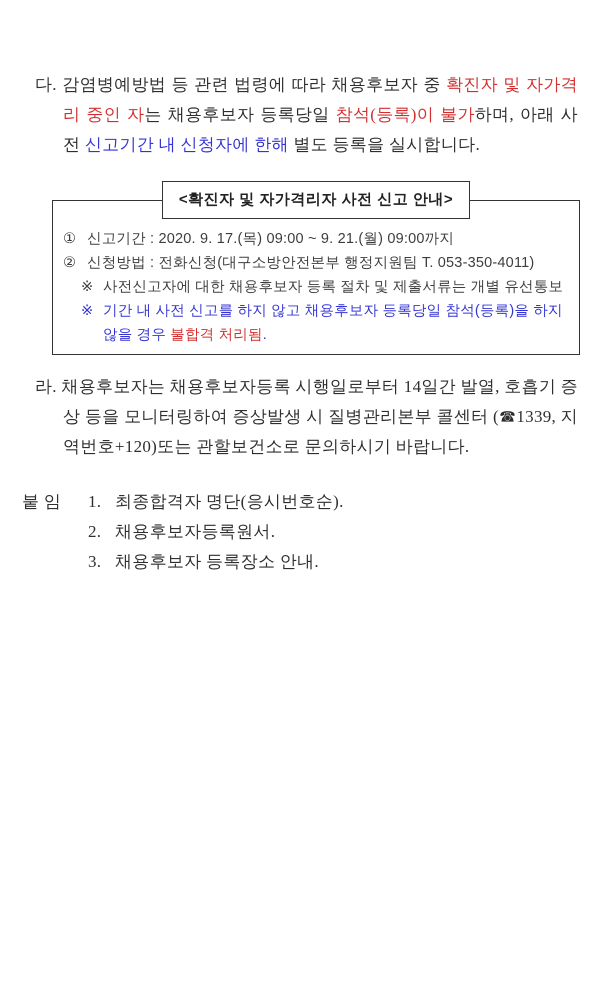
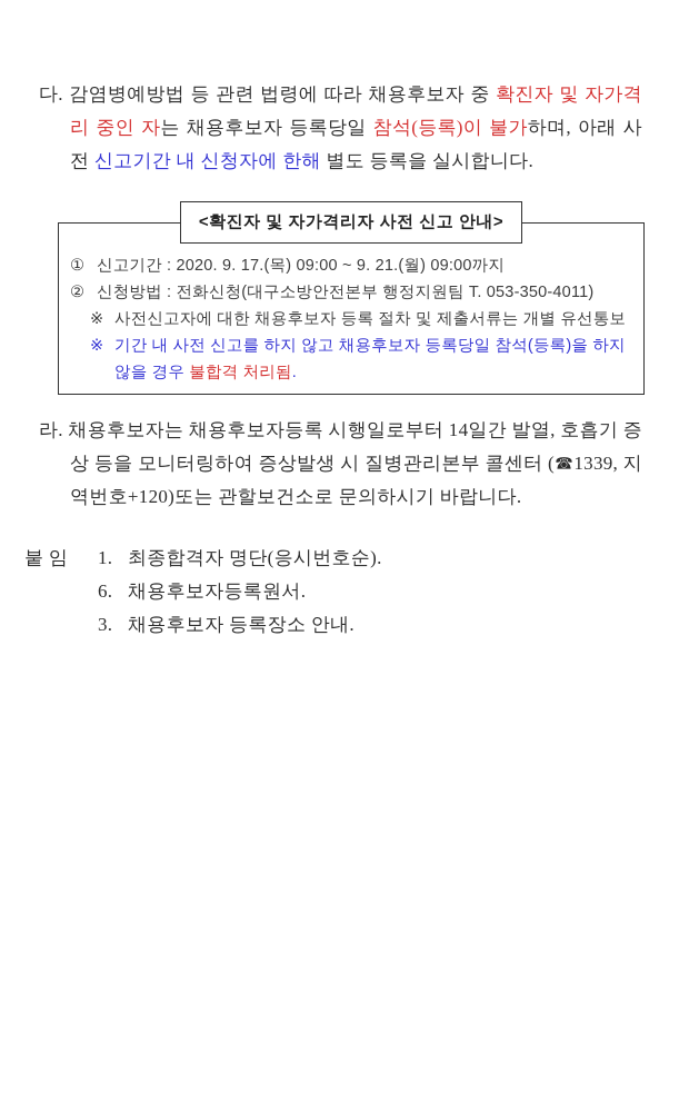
  다. 감염병예방법 등 관련 법령에 따라 채용후보자 중 확진자 및 자가격리 중인 자는 채용후보자 등록당일 참석(등록)이 불가하며, 아래 사전 신고기간 내 신청자에 한해 별도 등록을 실시합니다.
  <확진자 및 자가격리자 사전 신고 안내>
  ①
  신고기간 : 2020. 9. 17.(목) 09:00 ~ 9. 21.(월) 09:00까지
  ②
  신청방법 : 전화신청(대구소방안전본부 행정지원팀 T. 053-350-4011)
  ※
  사전신고자에 대한 채용후보자 등록 절차 및 제출서류는 개별 유선통보
  ※
  기간 내 사전 신고를 하지 않고 채용후보자 등록당일 참석(등록)을 하지 않을 경우 불합격 처리됨.
  라. 채용후보자는 채용후보자등록 시행일로부터 14일간 발열, 호흡기 증상 등을 모니터링하여 증상발생 시 질병관리본부 콜센터 (☎1339, 지역번호+120)또는 관할보건소로 문의하시기 바랍니다.
  붙 임
  1.
  최종합격자 명단(응시번호순).
- 2.
+ 6.
  채용후보자등록원서.
  3.
  채용후보자 등록장소 안내.
